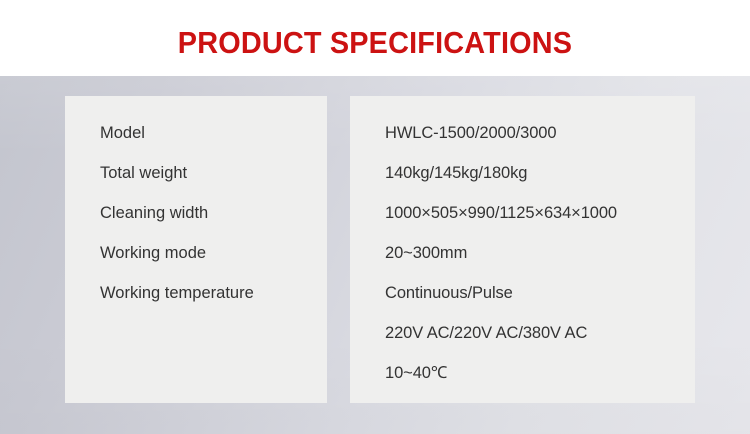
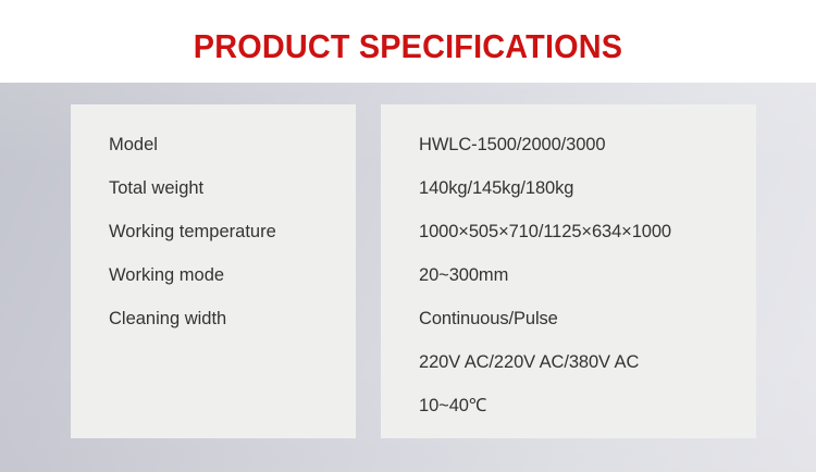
  PRODUCT SPECIFICATIONS
  Model
  Total weight
- Cleaning width
+ Working temperature
  Working mode
- Working temperature
+ Cleaning width
  HWLC-1500/2000/3000
  140kg/145kg/180kg
- 1000×505×990/1125×634×1000
+ 1000×505×710/1125×634×1000
  20~300mm
  Continuous/Pulse
  220V AC/220V AC/380V AC
  10~40℃
